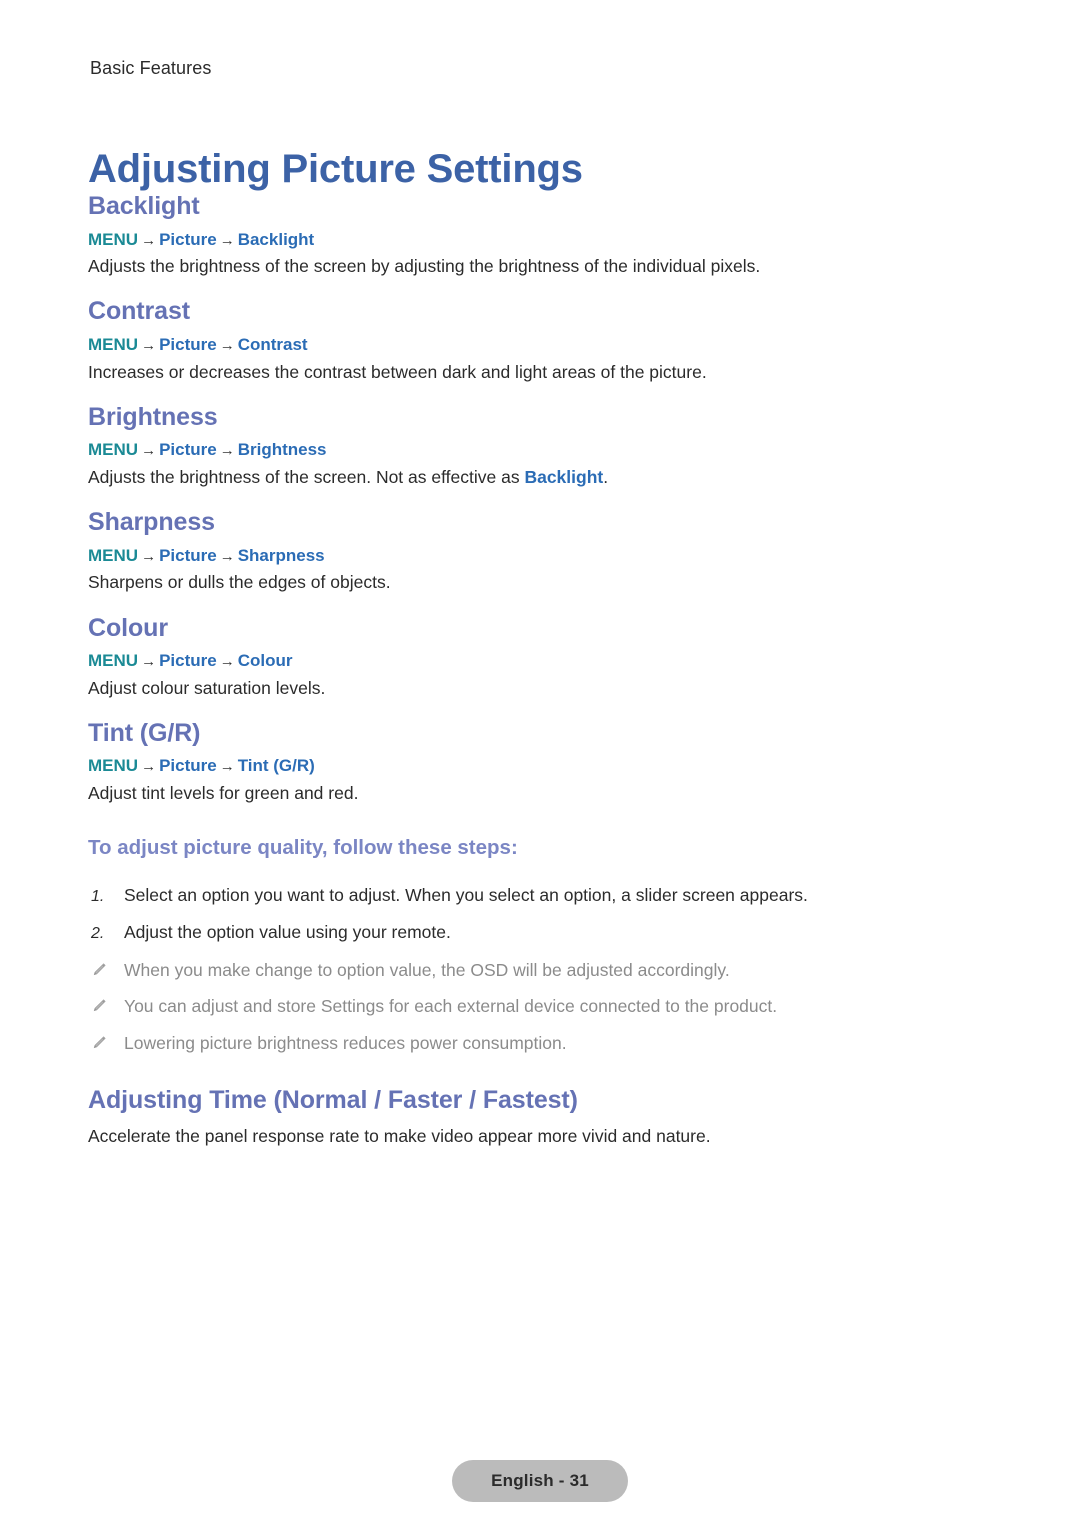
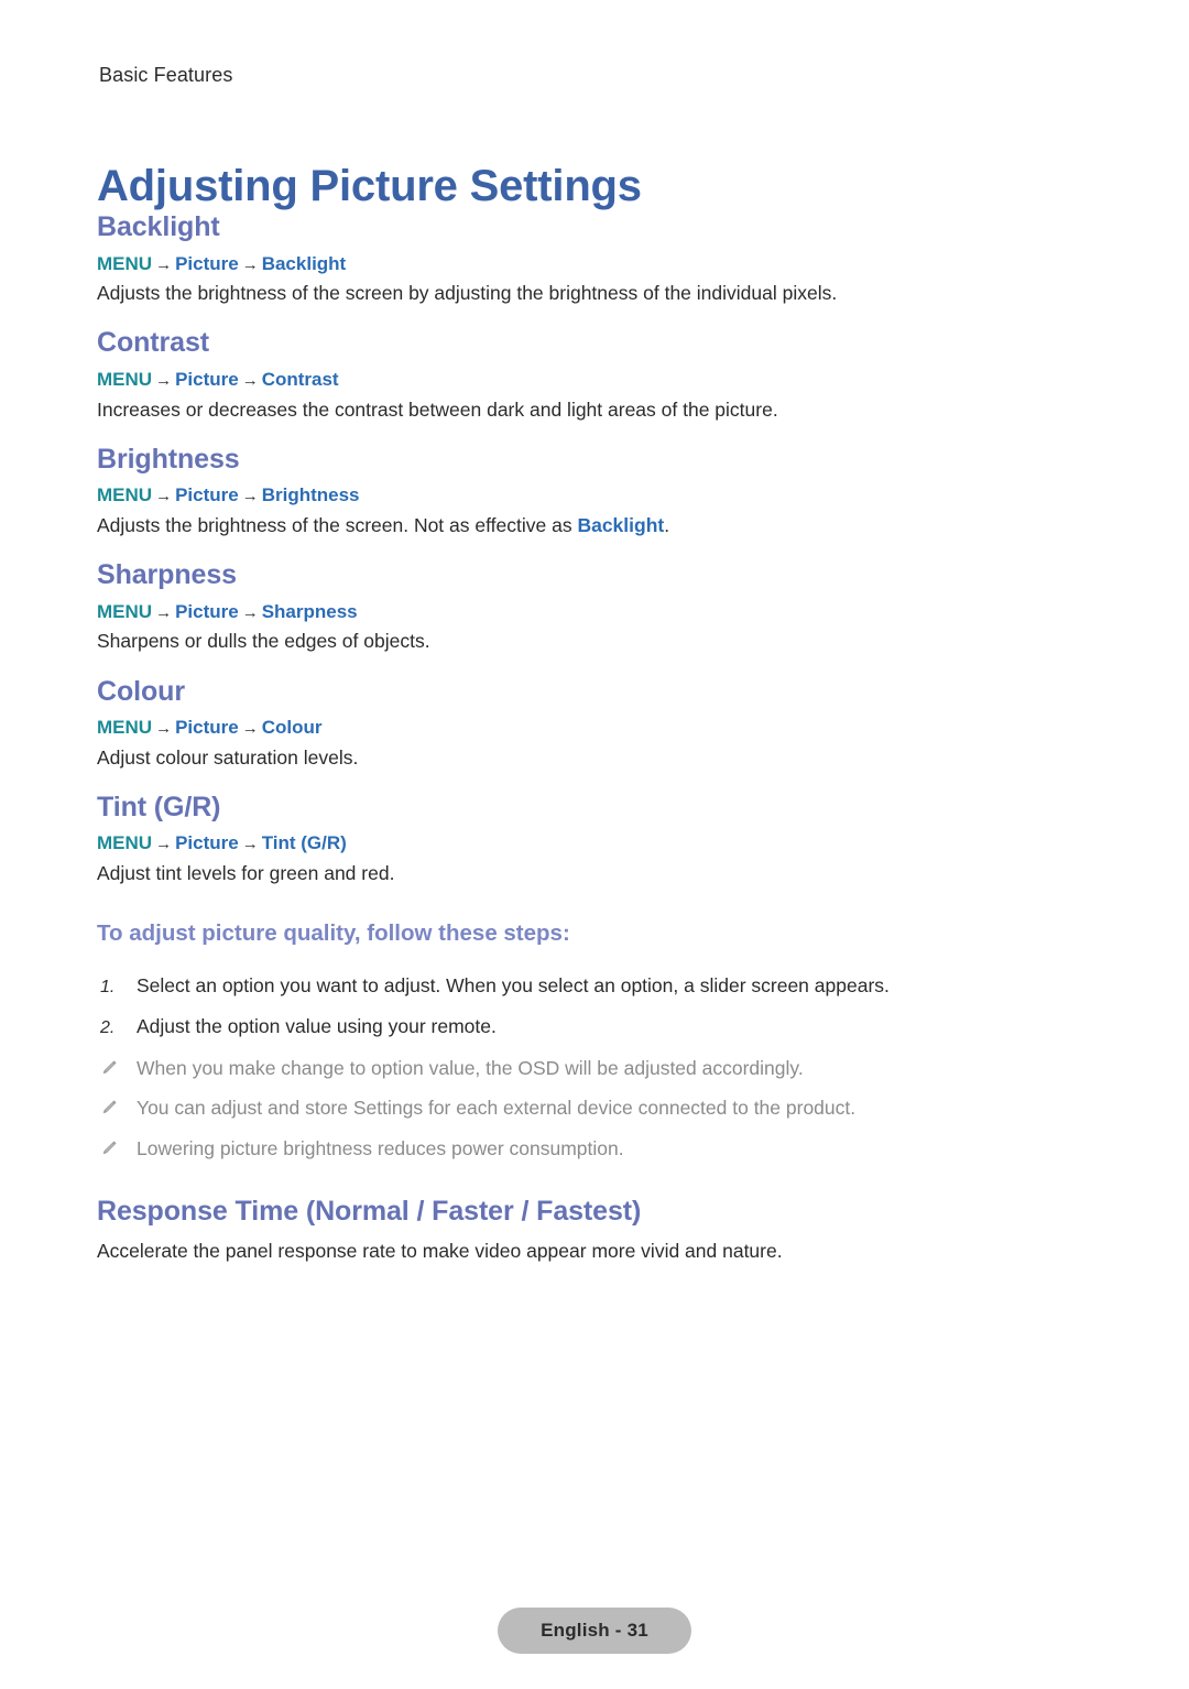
  Basic Features
  Adjusting Picture Settings
  Backlight
  MENU → Picture → Backlight
  Adjusts the brightness of the screen by adjusting the brightness of the individual pixels.
  Contrast
  MENU → Picture → Contrast
  Increases or decreases the contrast between dark and light areas of the picture.
  Brightness
  MENU → Picture → Brightness
  Adjusts the brightness of the screen. Not as effective as Backlight.
  Sharpness
  MENU → Picture → Sharpness
  Sharpens or dulls the edges of objects.
  Colour
  MENU → Picture → Colour
  Adjust colour saturation levels.
  Tint (G/R)
  MENU → Picture → Tint (G/R)
  Adjust tint levels for green and red.
  To adjust picture quality, follow these steps:
  1.
  Select an option you want to adjust. When you select an option, a slider screen appears.
  2.
  Adjust the option value using your remote.
  When you make change to option value, the OSD will be adjusted accordingly.
  You can adjust and store Settings for each external device connected to the product.
  Lowering picture brightness reduces power consumption.
- Adjusting Time (Normal / Faster / Fastest)
+ Response Time (Normal / Faster / Fastest)
  Accelerate the panel response rate to make video appear more vivid and nature.
  English - 31
